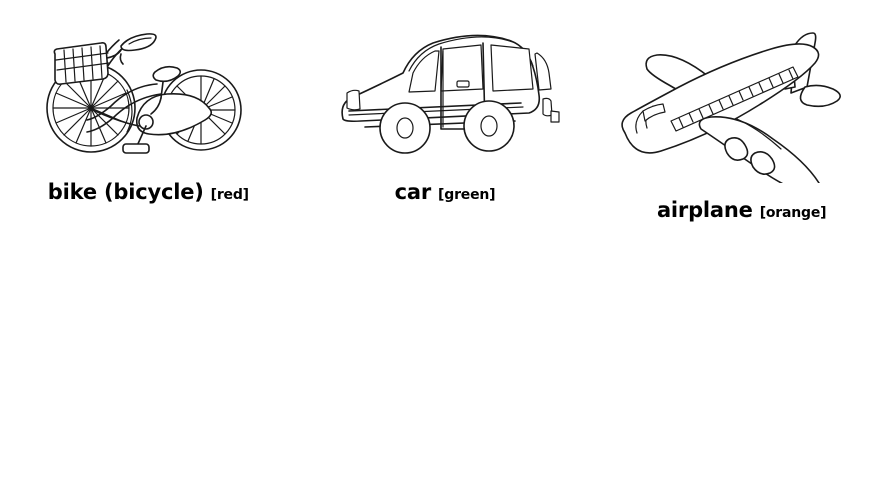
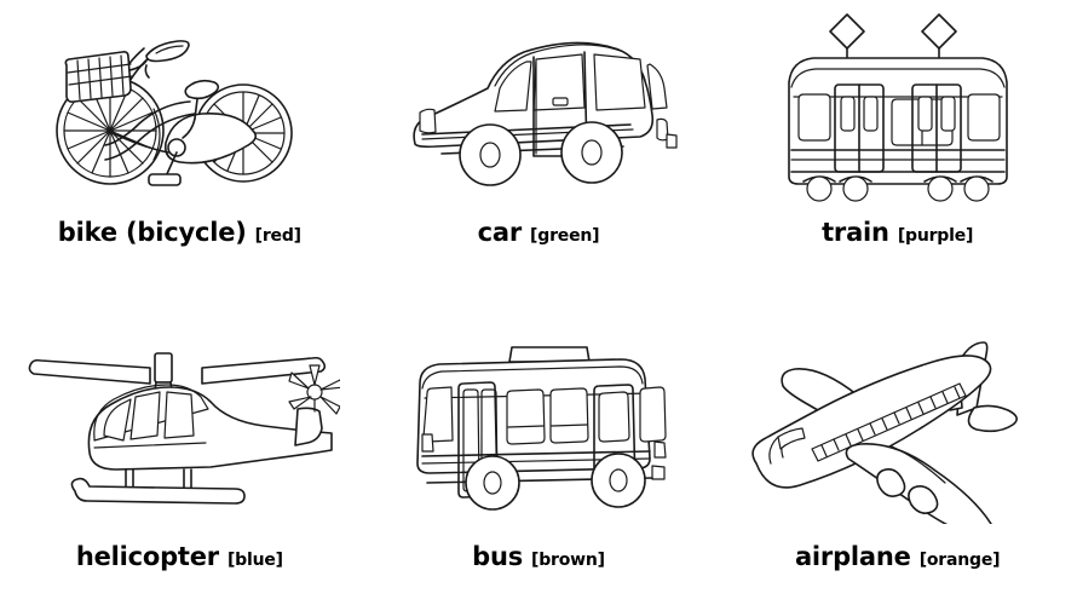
  bike (bicycle)
  [red]
  car
  [green]
+ train
+ [purple]
+ helicopter
+ [blue]
+ bus
+ [brown]
  airplane
  [orange]
